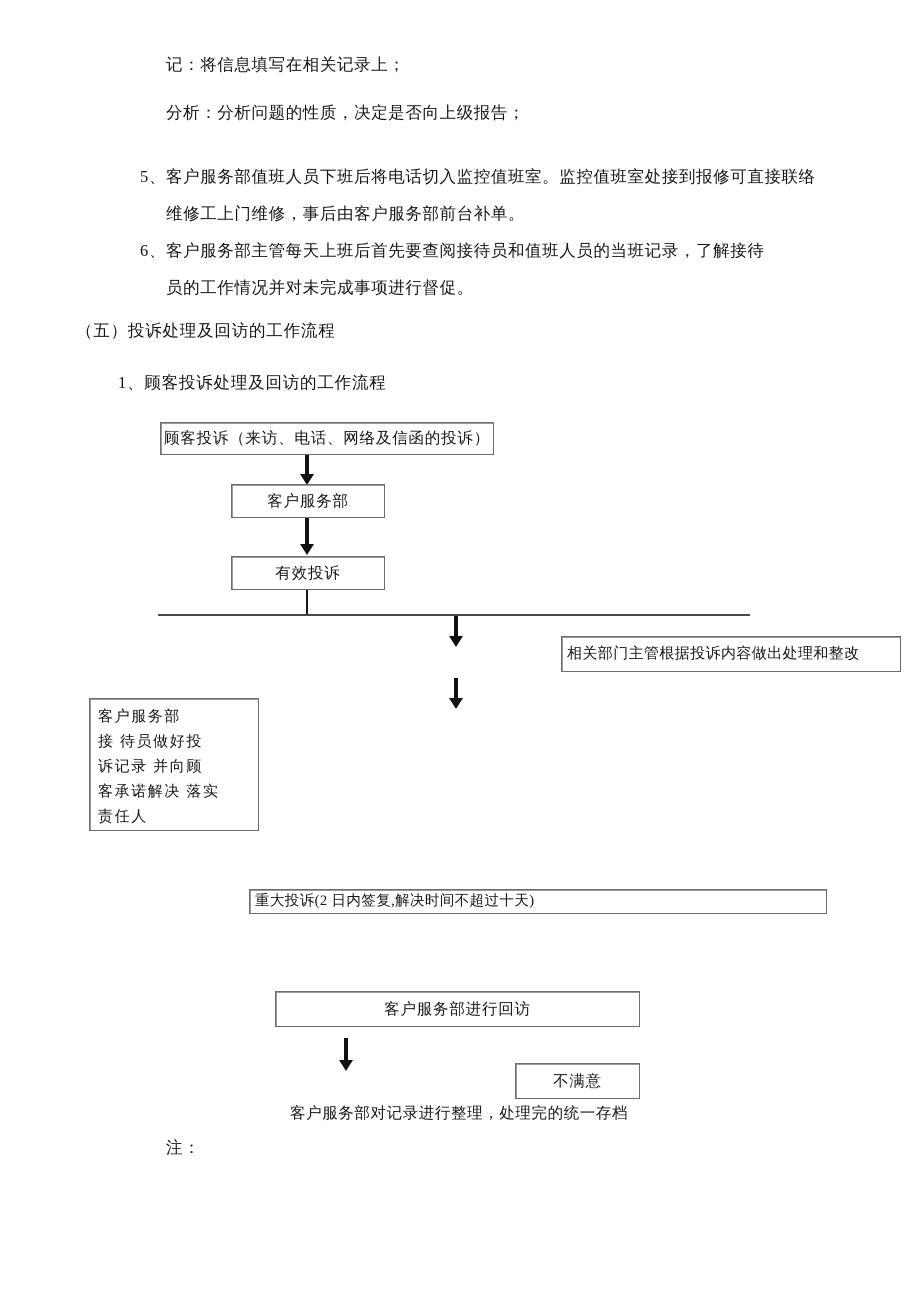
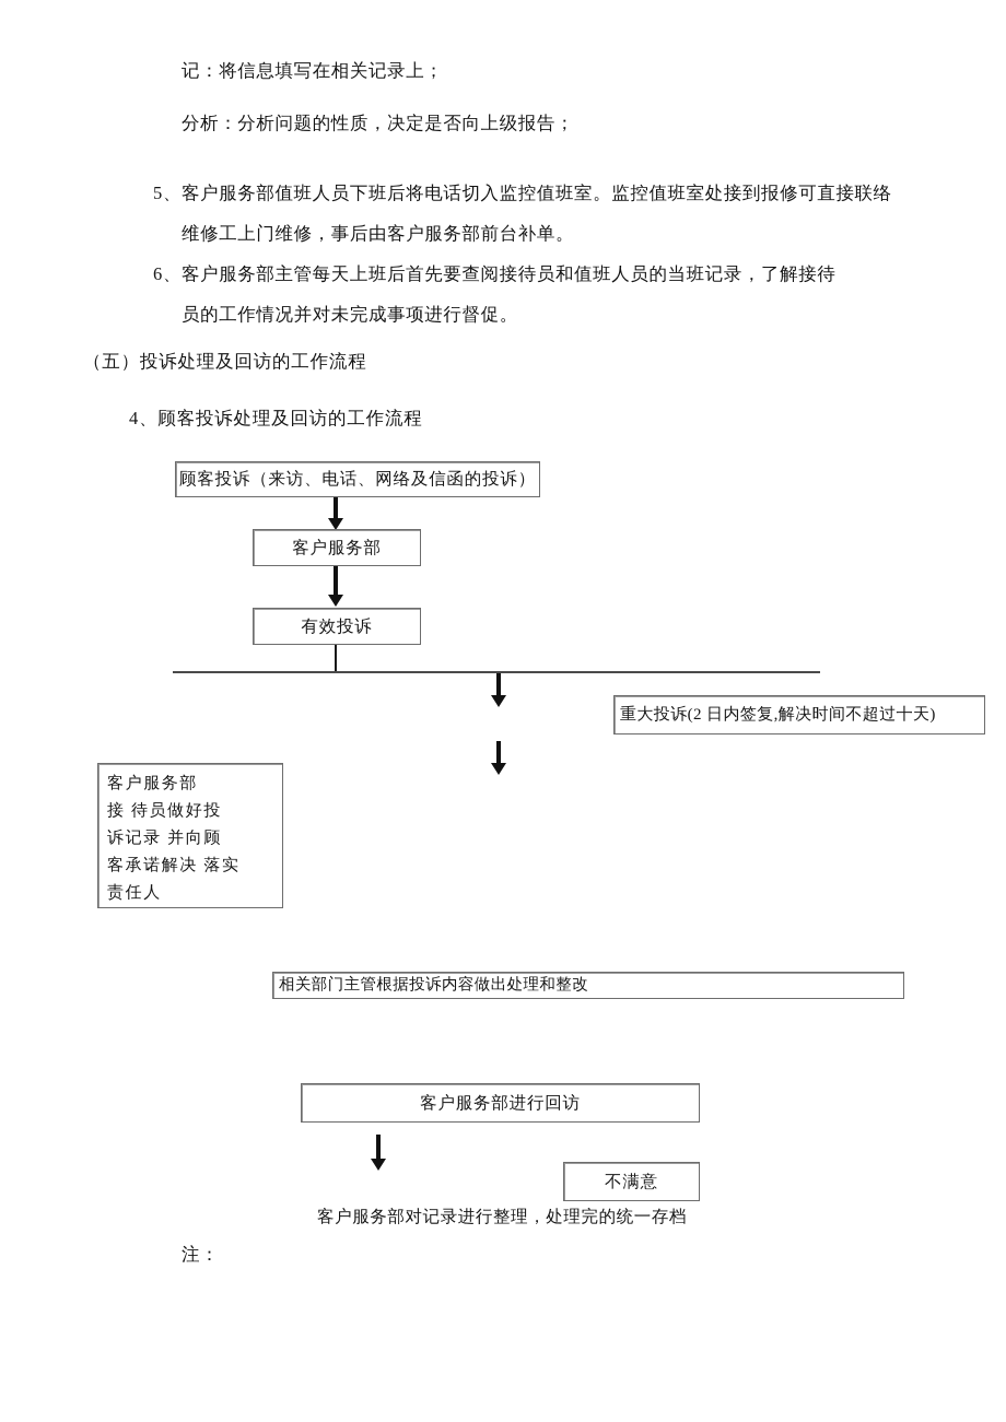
  记：将信息填写在相关记录上；
  分析：分析问题的性质，决定是否向上级报告；
  5、客户服务部值班人员下班后将电话切入监控值班室。监控值班室处接到报修可直接联络
  维修工上门维修，事后由客户服务部前台补单。
  6、客户服务部主管每天上班后首先要查阅接待员和值班人员的当班记录，了解接待
  员的工作情况并对未完成事项进行督促。
  （五）投诉处理及回访的工作流程
- 1、顾客投诉处理及回访的工作流程
+ 4、顾客投诉处理及回访的工作流程
  顾客投诉（来访、电话、网络及信函的投诉）
  客户服务部
  有效投诉
- 相关部门主管根据投诉内容做出处理和整改
+ 重大投诉(2 日内签复,解决时间不超过十天)
  客户服务部
  接 待员做好投
  诉记录 并向顾
  客承诺解决 落实
  责任人
- 重大投诉(2 日内签复,解决时间不超过十天)
+ 相关部门主管根据投诉内容做出处理和整改
  客户服务部进行回访
  不满意
  客户服务部对记录进行整理，处理完的统一存档
  注：
